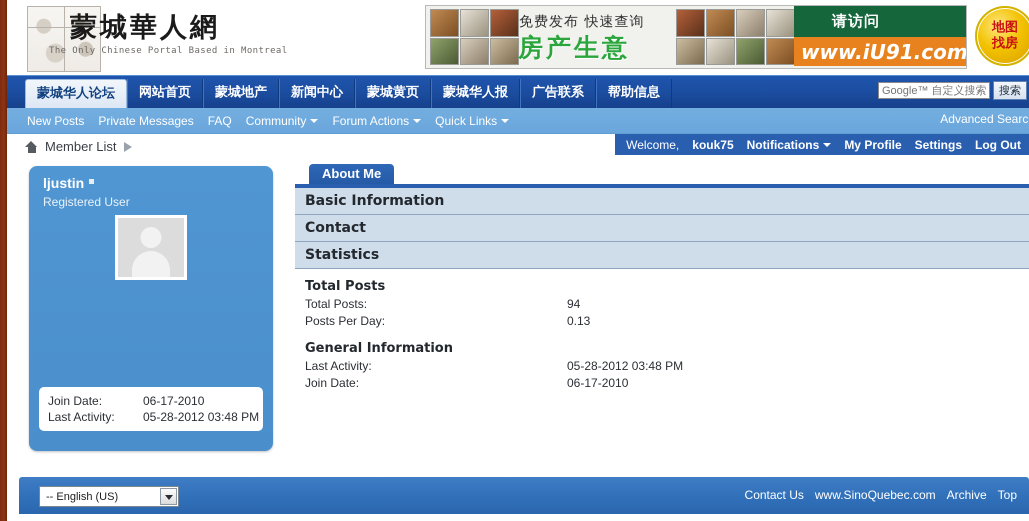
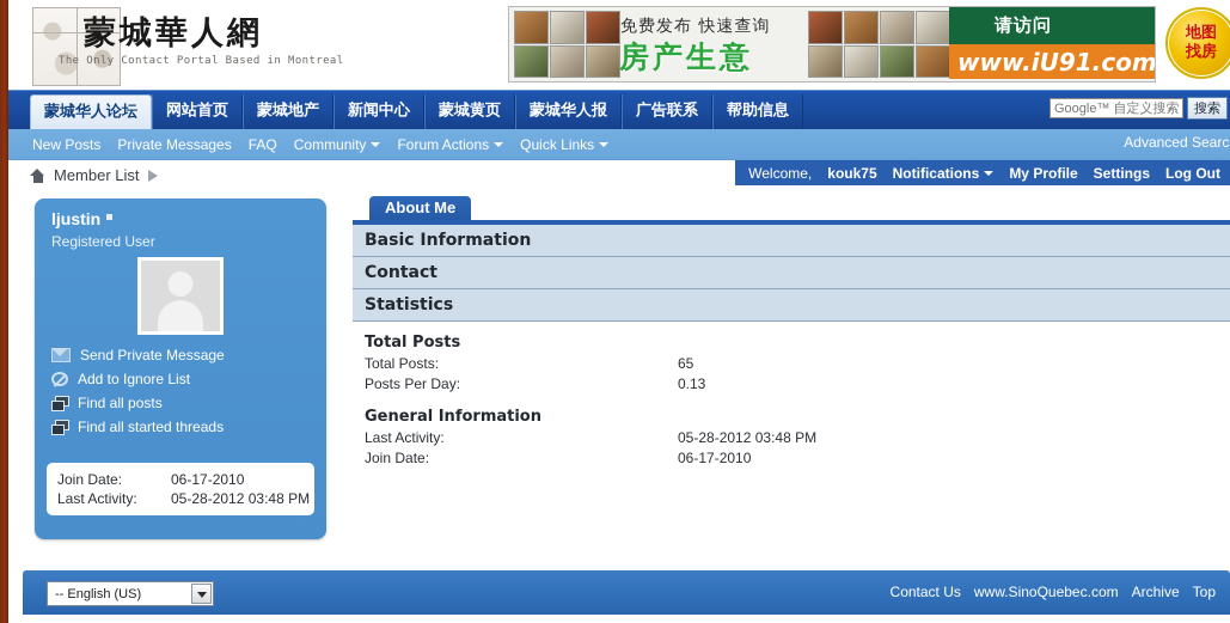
  蒙城華人網
- The Only Chinese Portal Based in Montreal
+ The Only Contact Portal Based in Montreal
  免费发布 快速查询
  房产生意
  请访问
  www.iU91.com
  地图
  找房
  蒙城华人论坛
  网站首页
  蒙城地产
  新闻中心
  蒙城黄页
  蒙城华人报
  广告联系
  帮助信息
  Google™ 自定义搜索
  搜索
  New Posts
  Private Messages
  FAQ
  Community
  Forum Actions
  Quick Links
  Advanced Searc
  Member List
  Welcome,
  kouk75
  Notifications
  My Profile
  Settings
  Log Out
  ljustin
  Registered User
+ Send Private Message
+ Add to Ignore List
+ Find all posts
+ Find all started threads
  Join Date:
  06-17-2010
  Last Activity:
  05-28-2012 03:48 PM
  About Me
  Basic Information
  Contact
  Statistics
  Total Posts
  Total Posts:
- 94
+ 65
  Posts Per Day:
  0.13
  General Information
  Last Activity:
  05-28-2012 03:48 PM
  Join Date:
  06-17-2010
  -- English (US)
  Contact Us
  www.SinoQuebec.com
  Archive
  Top
